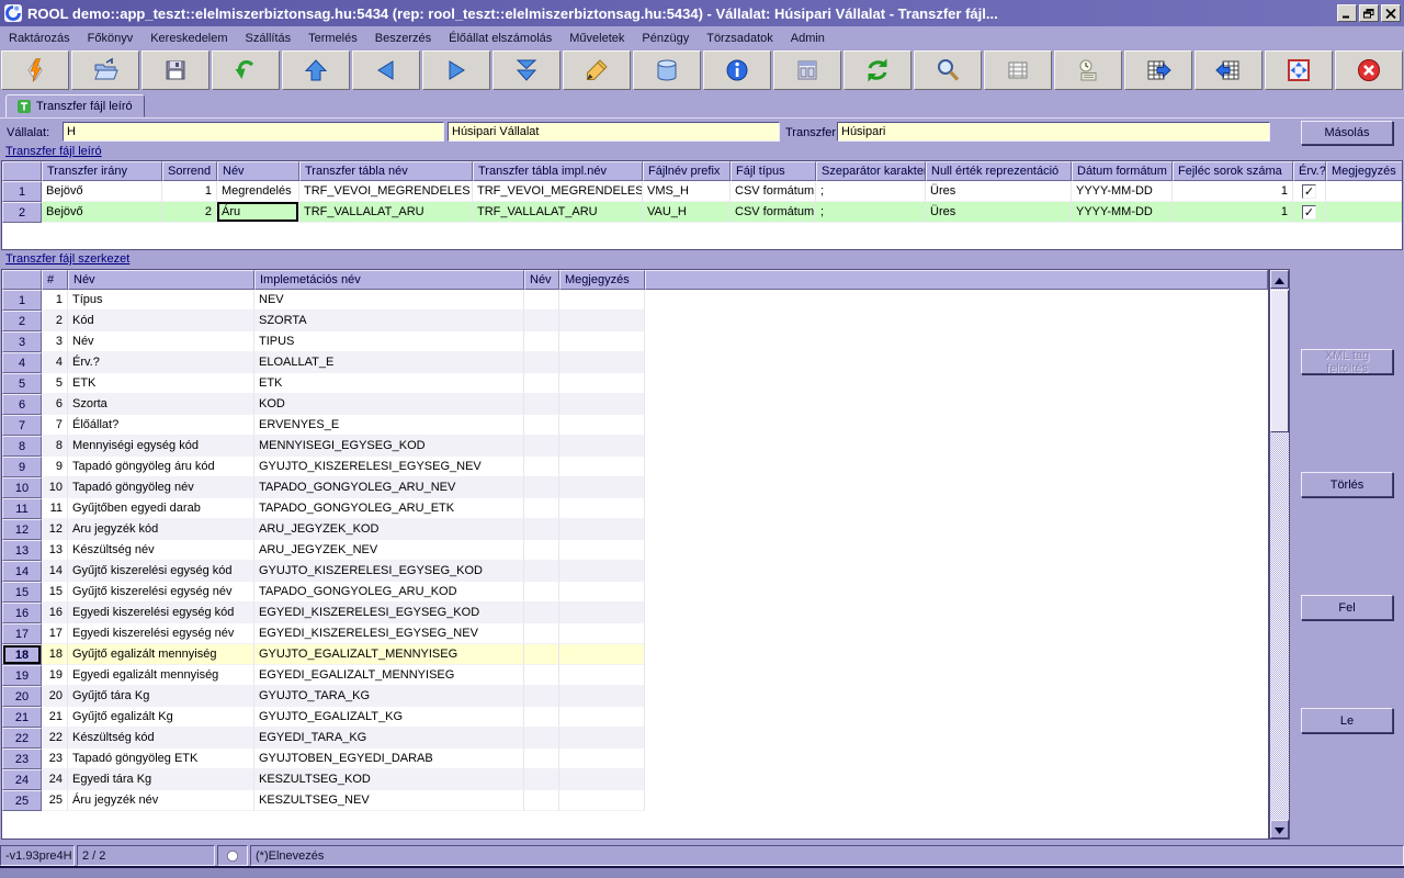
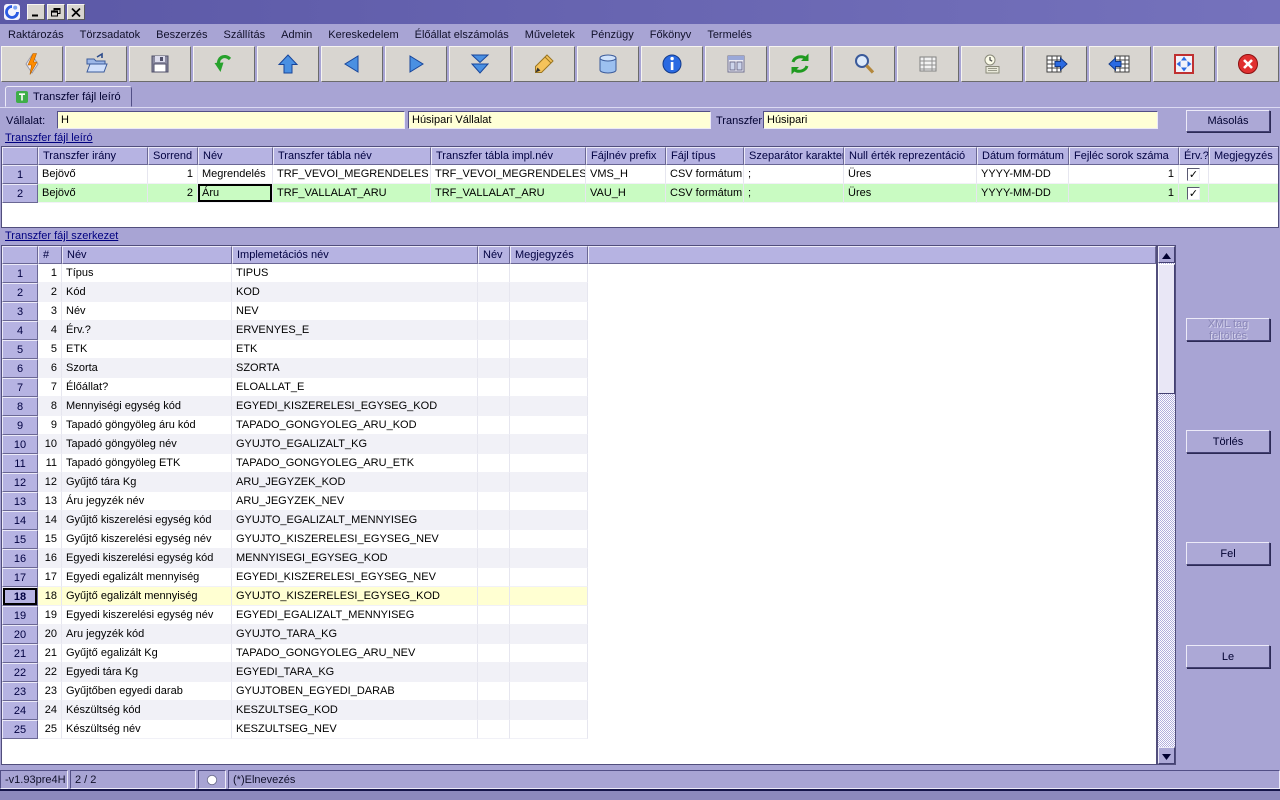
- ROOL demo::app_teszt::elelmiszerbiztonsag.hu:5434 (rep: rool_teszt::elelmiszerbiztonsag.hu:5434) - Vállalat: Húsipari Vállalat - Transzfer fájl...
  Raktározás
- Főkönyv
+ Törzsadatok
- Kereskedelem
+ Beszerzés
  Szállítás
- Termelés
+ Admin
- Beszerzés
+ Kereskedelem
  Élőállat elszámolás
  Műveletek
  Pénzügy
- Törzsadatok
+ Főkönyv
- Admin
+ Termelés
  Transzfer fájl leíró
  Vállalat:
  H
  Húsipari Vállalat
  Transzfer
  Húsipari
  Másolás
  Transzfer fájl leíró
  	Transzfer irány	Sorrend	Név	Transzfer tábla név	Transzfer tábla impl.név	Fájlnév prefix	Fájl típus	Szeparátor karakte	Null érték reprezentáció	Dátum formátum	Fejléc sorok száma	Érv.?	Megjegyzés
  1	Bejövő	1	Megrendelés	TRF_VEVOI_MEGRENDELES	TRF_VEVOI_MEGRENDELES	VMS_H	CSV formátum	;	Üres	YYYY-MM-DD	1	✓
  2	Bejövő	2	Áru	TRF_VALLALAT_ARU	TRF_VALLALAT_ARU	VAU_H	CSV formátum	;	Üres	YYYY-MM-DD	1	✓
  Transzfer fájl szerkezet
  	#	Név	Implemetációs név	Név	Megjegyzés
- 1	1	Típus	NEV
+ 1	1	Típus	TIPUS
- 2	2	Kód	SZORTA
+ 2	2	Kód	KOD
- 3	3	Név	TIPUS
+ 3	3	Név	NEV
- 4	4	Érv.?	ELOALLAT_E
+ 4	4	Érv.?	ERVENYES_E
  5	5	ETK	ETK
- 6	6	Szorta	KOD
+ 6	6	Szorta	SZORTA
- 7	7	Élőállat?	ERVENYES_E
+ 7	7	Élőállat?	ELOALLAT_E
- 8	8	Mennyiségi egység kód	MENNYISEGI_EGYSEG_KOD
+ 8	8	Mennyiségi egység kód	EGYEDI_KISZERELESI_EGYSEG_KOD
- 9	9	Tapadó göngyöleg áru kód	GYUJTO_KISZERELESI_EGYSEG_NEV
+ 9	9	Tapadó göngyöleg áru kód	TAPADO_GONGYOLEG_ARU_KOD
- 10	10	Tapadó göngyöleg név	TAPADO_GONGYOLEG_ARU_NEV
+ 10	10	Tapadó göngyöleg név	GYUJTO_EGALIZALT_KG
- 11	11	Gyűjtőben egyedi darab	TAPADO_GONGYOLEG_ARU_ETK
+ 11	11	Tapadó göngyöleg ETK	TAPADO_GONGYOLEG_ARU_ETK
- 12	12	Aru jegyzék kód	ARU_JEGYZEK_KOD
+ 12	12	Gyűjtő tára Kg	ARU_JEGYZEK_KOD
- 13	13	Készültség név	ARU_JEGYZEK_NEV
+ 13	13	Áru jegyzék név	ARU_JEGYZEK_NEV
- 14	14	Gyűjtő kiszerelési egység kód	GYUJTO_KISZERELESI_EGYSEG_KOD
+ 14	14	Gyűjtő kiszerelési egység kód	GYUJTO_EGALIZALT_MENNYISEG
- 15	15	Gyűjtő kiszerelési egység név	TAPADO_GONGYOLEG_ARU_KOD
+ 15	15	Gyűjtő kiszerelési egység név	GYUJTO_KISZERELESI_EGYSEG_NEV
- 16	16	Egyedi kiszerelési egység kód	EGYEDI_KISZERELESI_EGYSEG_KOD
+ 16	16	Egyedi kiszerelési egység kód	MENNYISEGI_EGYSEG_KOD
- 17	17	Egyedi kiszerelési egység név	EGYEDI_KISZERELESI_EGYSEG_NEV
+ 17	17	Egyedi egalizált mennyiség	EGYEDI_KISZERELESI_EGYSEG_NEV
- 18	18	Gyűjtő egalizált mennyiség	GYUJTO_EGALIZALT_MENNYISEG
+ 18	18	Gyűjtő egalizált mennyiség	GYUJTO_KISZERELESI_EGYSEG_KOD
- 19	19	Egyedi egalizált mennyiség	EGYEDI_EGALIZALT_MENNYISEG
+ 19	19	Egyedi kiszerelési egység név	EGYEDI_EGALIZALT_MENNYISEG
- 20	20	Gyűjtő tára Kg	GYUJTO_TARA_KG
+ 20	20	Aru jegyzék kód	GYUJTO_TARA_KG
- 21	21	Gyűjtő egalizált Kg	GYUJTO_EGALIZALT_KG
+ 21	21	Gyűjtő egalizált Kg	TAPADO_GONGYOLEG_ARU_NEV
- 22	22	Készültség kód	EGYEDI_TARA_KG
+ 22	22	Egyedi tára Kg	EGYEDI_TARA_KG
- 23	23	Tapadó göngyöleg ETK	GYUJTOBEN_EGYEDI_DARAB
+ 23	23	Gyűjtőben egyedi darab	GYUJTOBEN_EGYEDI_DARAB
- 24	24	Egyedi tára Kg	KESZULTSEG_KOD
+ 24	24	Készültség kód	KESZULTSEG_KOD
- 25	25	Áru jegyzék név	KESZULTSEG_NEV
+ 25	25	Készültség név	KESZULTSEG_NEV
  XML tag feltöltés
  Törlés
  Fel
  Le
  -v1.93pre4H
  2 / 2
  (*)Elnevezés
